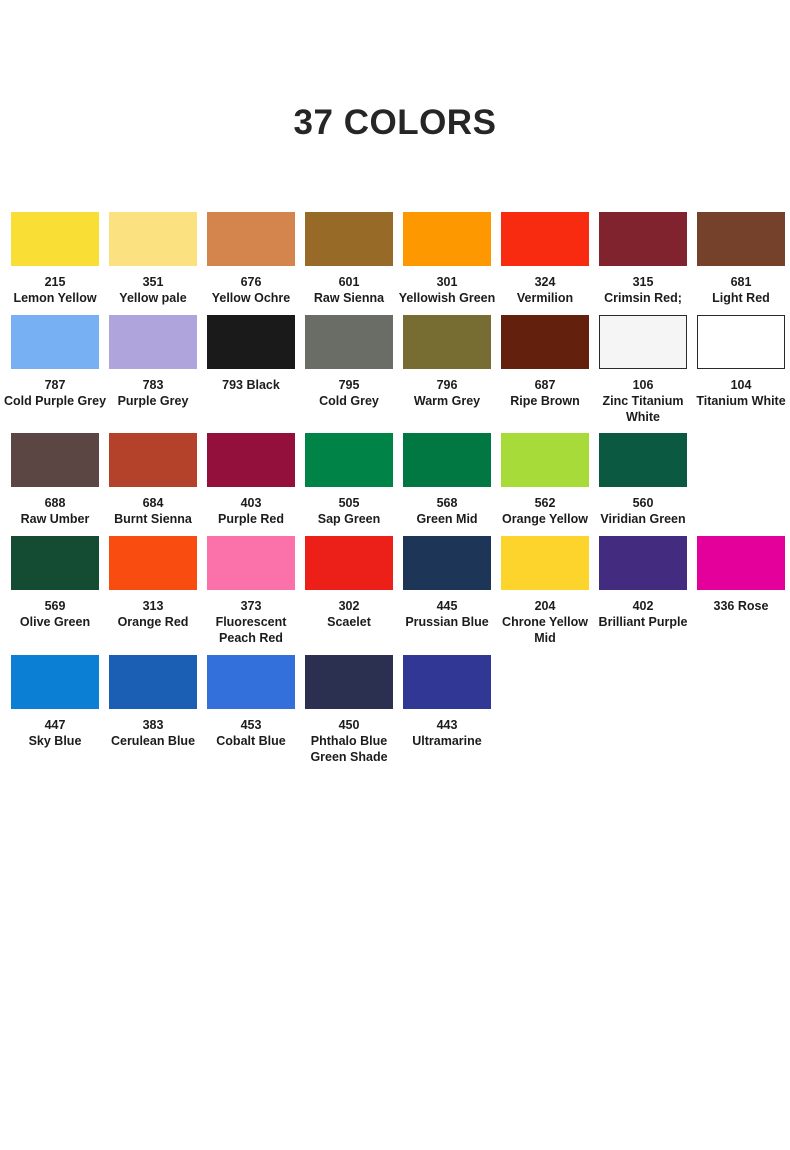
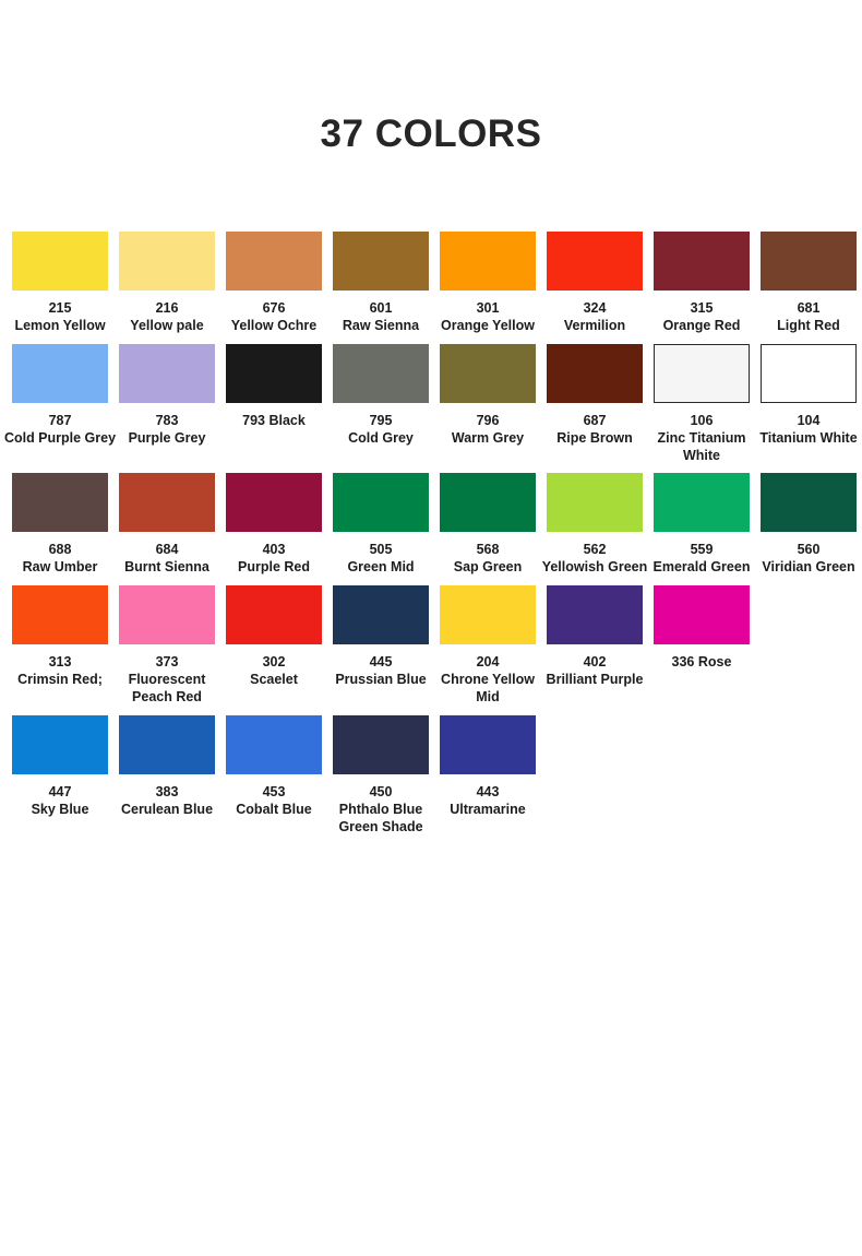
  37 COLORS
  215
  Lemon Yellow
- 351
+ 216
  Yellow pale
  676
  Yellow Ochre
  601
  Raw Sienna
  301
- Yellowish Green
+ Orange Yellow
  324
  Vermilion
  315
- Crimsin Red;
+ Orange Red
  681
  Light Red
  787
  Cold Purple Grey
  783
  Purple Grey
  793 Black
  795
  Cold Grey
  796
  Warm Grey
  687
  Ripe Brown
  106
  Zinc Titanium White
  104
  Titanium White
  688
  Raw Umber
  684
  Burnt Sienna
  403
  Purple Red
  505
- Sap Green
+ Green Mid
  568
- Green Mid
+ Sap Green
  562
- Orange Yellow
+ Yellowish Green
+ 559
+ Emerald Green
  560
  Viridian Green
- 569
- Olive Green
  313
- Orange Red
+ Crimsin Red;
  373
  Fluorescent Peach Red
  302
  Scaelet
  445
  Prussian Blue
  204
  Chrone Yellow Mid
  402
  Brilliant Purple
  336 Rose
  447
  Sky Blue
  383
  Cerulean Blue
  453
  Cobalt Blue
  450
  Phthalo Blue Green Shade
  443
  Ultramarine
